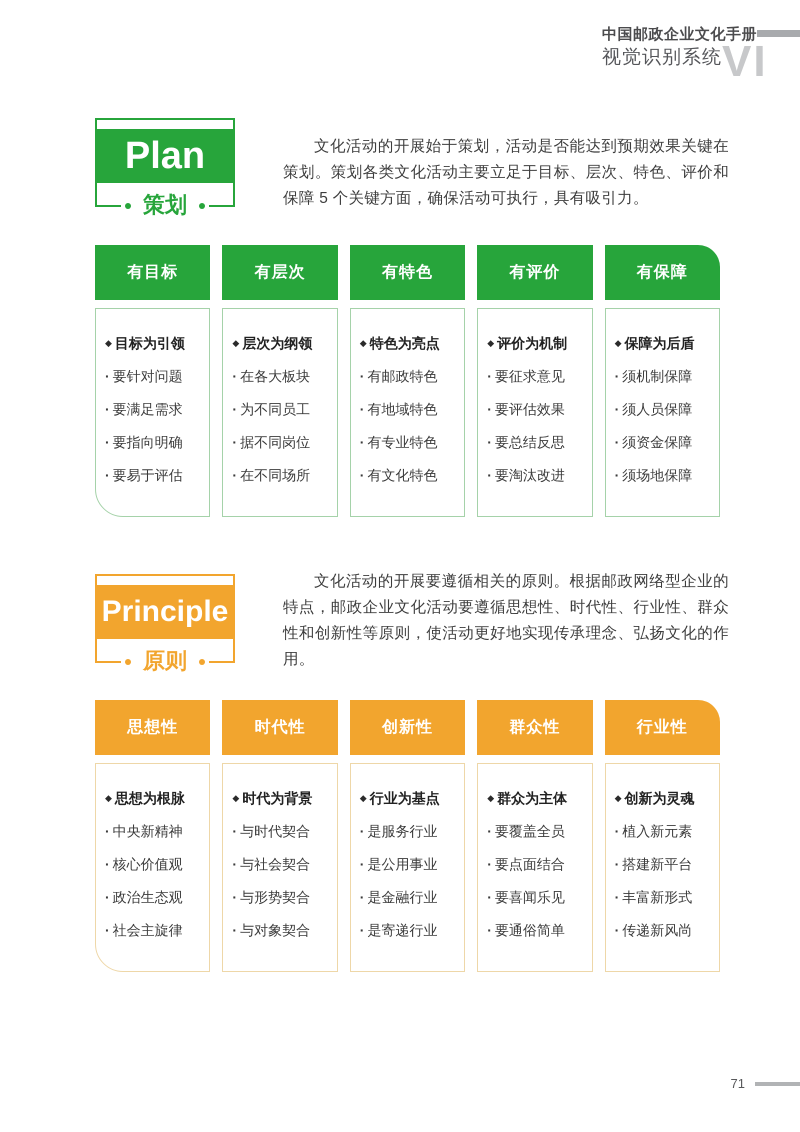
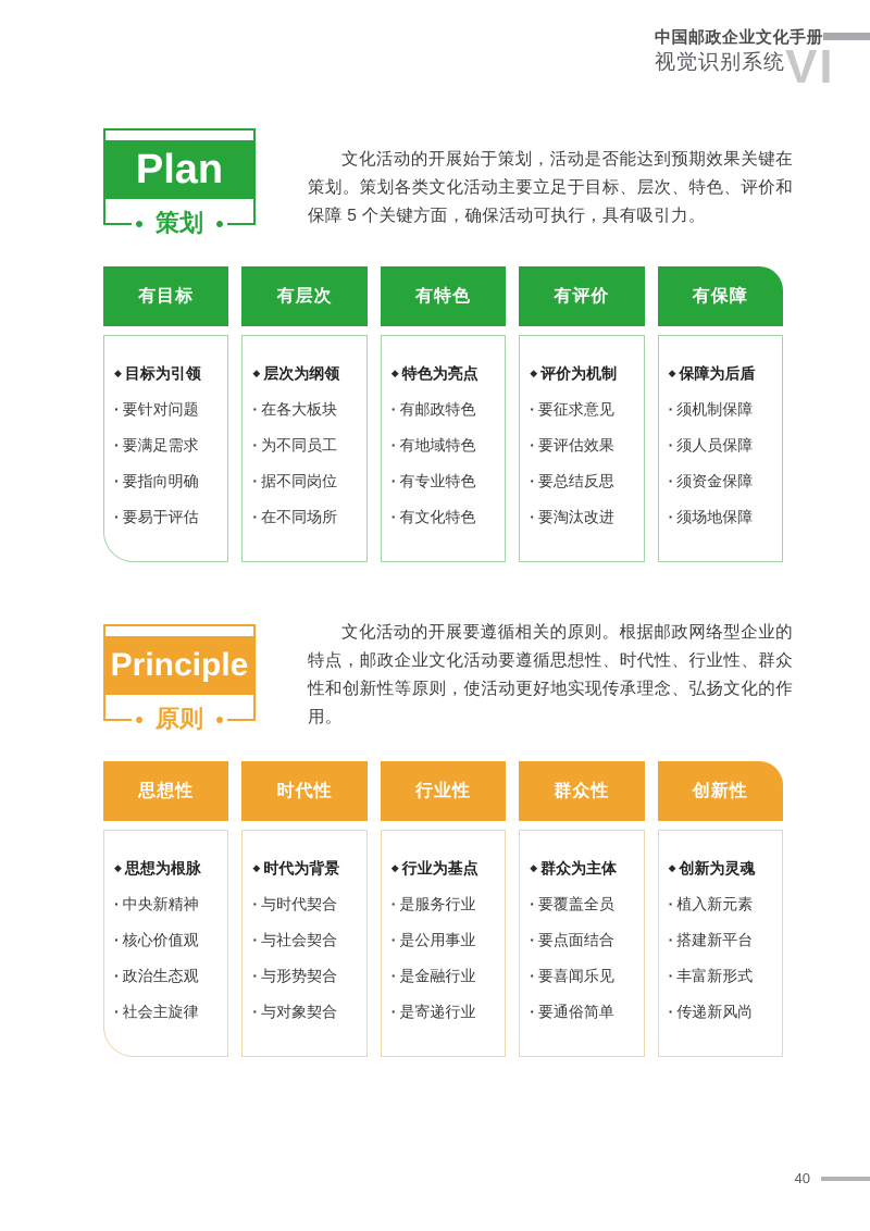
  中国邮政企业文化手册
  视觉识别系统
  VI
  Plan
  策划
  文化活动的开展始于策划，活动是否能达到预期效果关键在策划。策划各类文化活动主要立足于目标、层次、特色、评价和保障 5 个关键方面，确保活动可执行，具有吸引力。
  有目标
  ◆ 目标为引领
  · 要针对问题
  · 要满足需求
  · 要指向明确
  · 要易于评估
  有层次
  ◆ 层次为纲领
  · 在各大板块
  · 为不同员工
  · 据不同岗位
  · 在不同场所
  有特色
  ◆ 特色为亮点
  · 有邮政特色
  · 有地域特色
  · 有专业特色
  · 有文化特色
  有评价
  ◆ 评价为机制
  · 要征求意见
  · 要评估效果
  · 要总结反思
  · 要淘汰改进
  有保障
  ◆ 保障为后盾
  · 须机制保障
  · 须人员保障
  · 须资金保障
  · 须场地保障
  Principle
  原则
  文化活动的开展要遵循相关的原则。根据邮政网络型企业的特点，邮政企业文化活动要遵循思想性、时代性、行业性、群众性和创新性等原则，使活动更好地实现传承理念、弘扬文化的作用。
  思想性
  ◆ 思想为根脉
  · 中央新精神
  · 核心价值观
  · 政治生态观
  · 社会主旋律
  时代性
  ◆ 时代为背景
  · 与时代契合
  · 与社会契合
  · 与形势契合
  · 与对象契合
- 创新性
+ 行业性
  ◆ 行业为基点
  · 是服务行业
  · 是公用事业
  · 是金融行业
  · 是寄递行业
  群众性
  ◆ 群众为主体
  · 要覆盖全员
  · 要点面结合
  · 要喜闻乐见
  · 要通俗简单
- 行业性
+ 创新性
  ◆ 创新为灵魂
  · 植入新元素
  · 搭建新平台
  · 丰富新形式
  · 传递新风尚
- 71
+ 40
